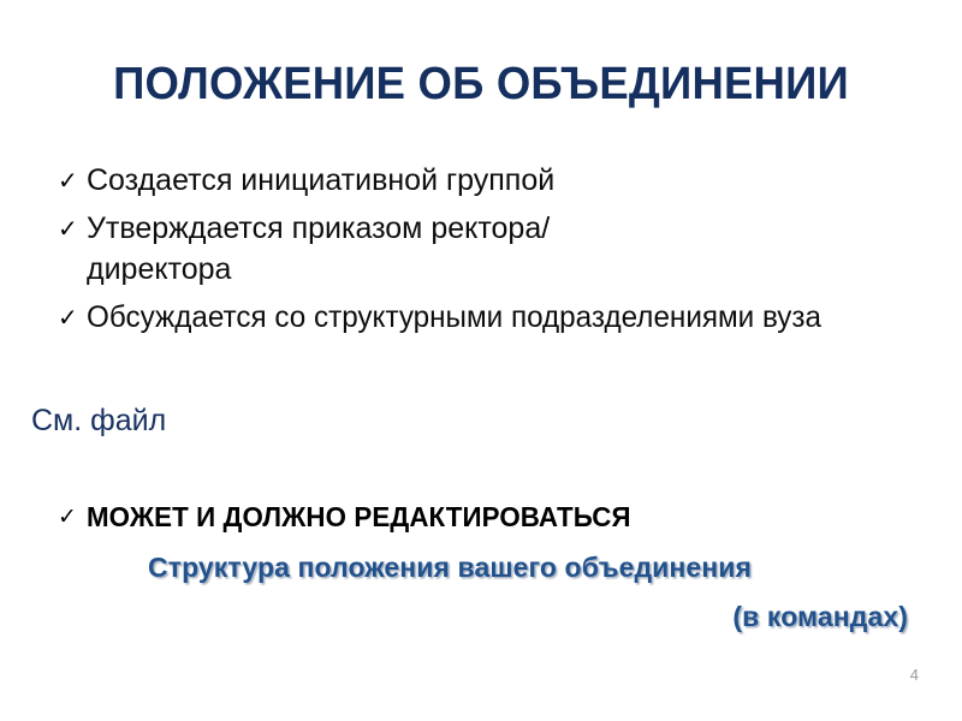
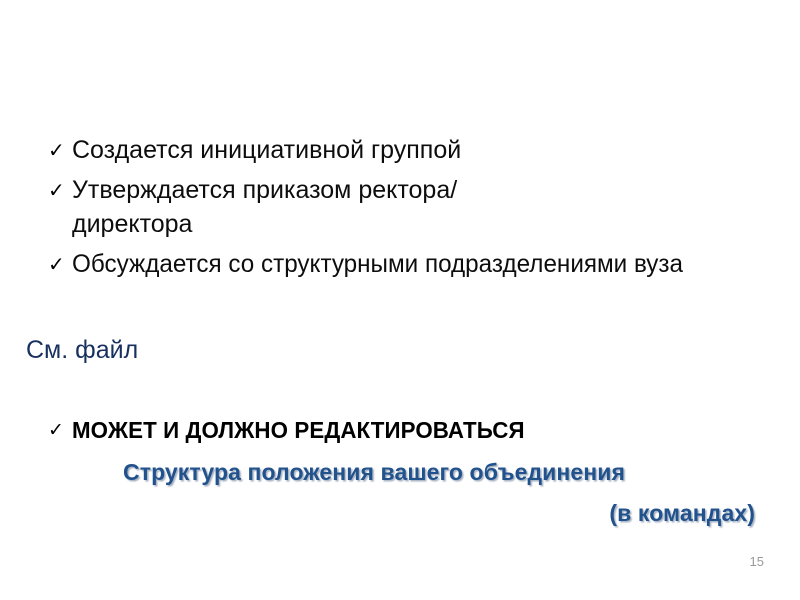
- ПОЛОЖЕНИЕ ОБ ОБЪЕДИНЕНИИ
  ✓
  Создается инициативной группой
  ✓
  Утверждается приказом ректора/директора
  ✓
  Обсуждается со структурными подразделениями вуза
  См. файл
  ✓
  МОЖЕТ И ДОЛЖНО РЕДАКТИРОВАТЬСЯ
  Структура положения вашего объединения
  (в командах)
- 4
+ 15
